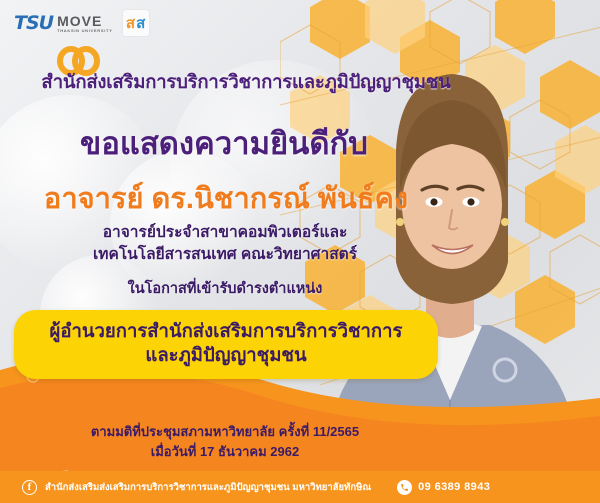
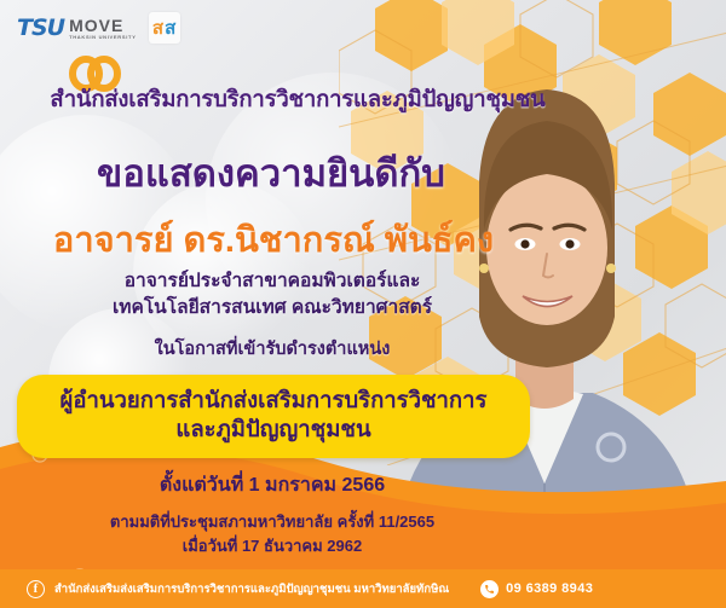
  TSU
  MOVE
  ส
  ส
  สำนักส่งเสริมการบริการวิชาการและภูมิปัญญาชุมชน
  ขอแสดงความยินดีกับ
  อาจารย์ ดร.นิชากรณ์ พันธ์คง
  อาจารย์ประจำสาขาคอมพิวเตอร์และ
  เทคโนโลยีสารสนเทศ คณะวิทยาศาสตร์
  ในโอกาสที่เข้ารับดำรงตำแหน่ง
  ผู้อำนวยการสำนักส่งเสริมการบริการวิชาการ
  และภูมิปัญญาชุมชน
+ ตั้งแต่วันที่ 1 มกราคม 2566
  ตามมติที่ประชุมสภามหาวิทยาลัย ครั้งที่ 11/2565
  เมื่อวันที่ 17 ธันวาคม 2962
  f
  สำนักส่งเสริมส่งเสริมการบริการวิชาการและภูมิปัญญาชุมชน มหาวิทยาลัยทักษิณ
  09 6389 8943
